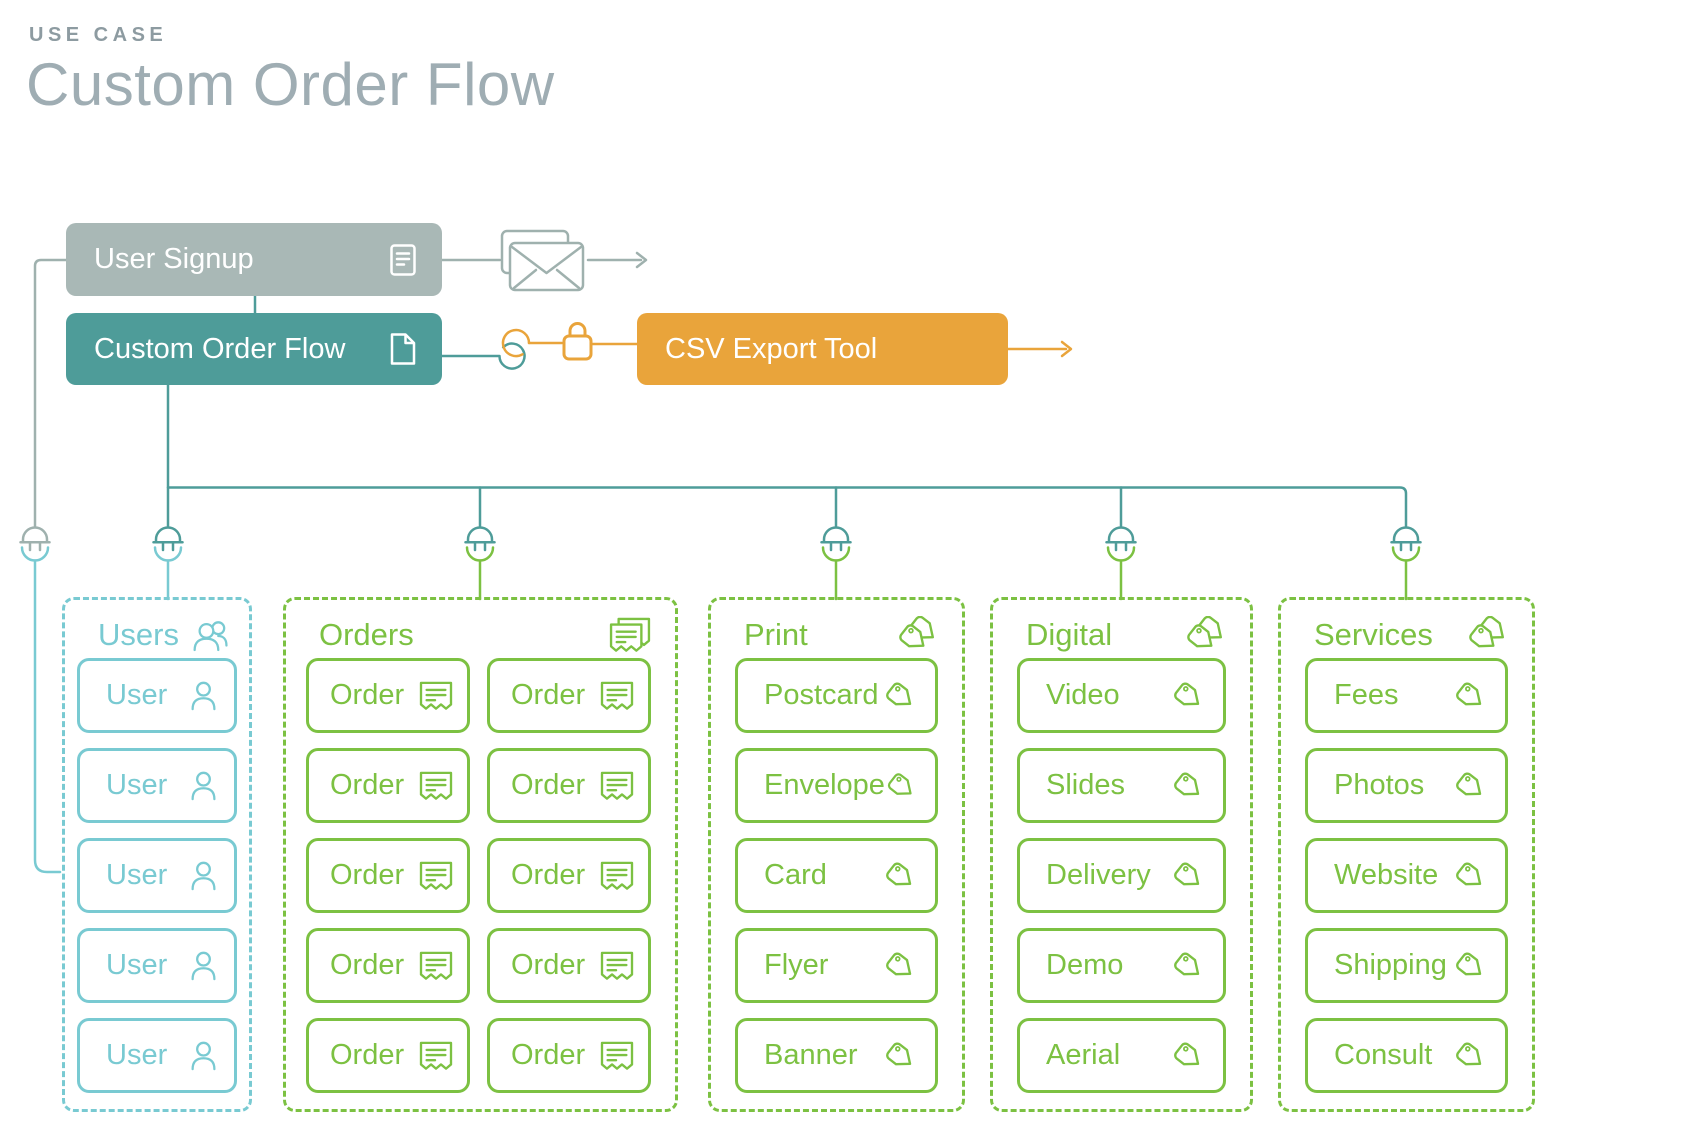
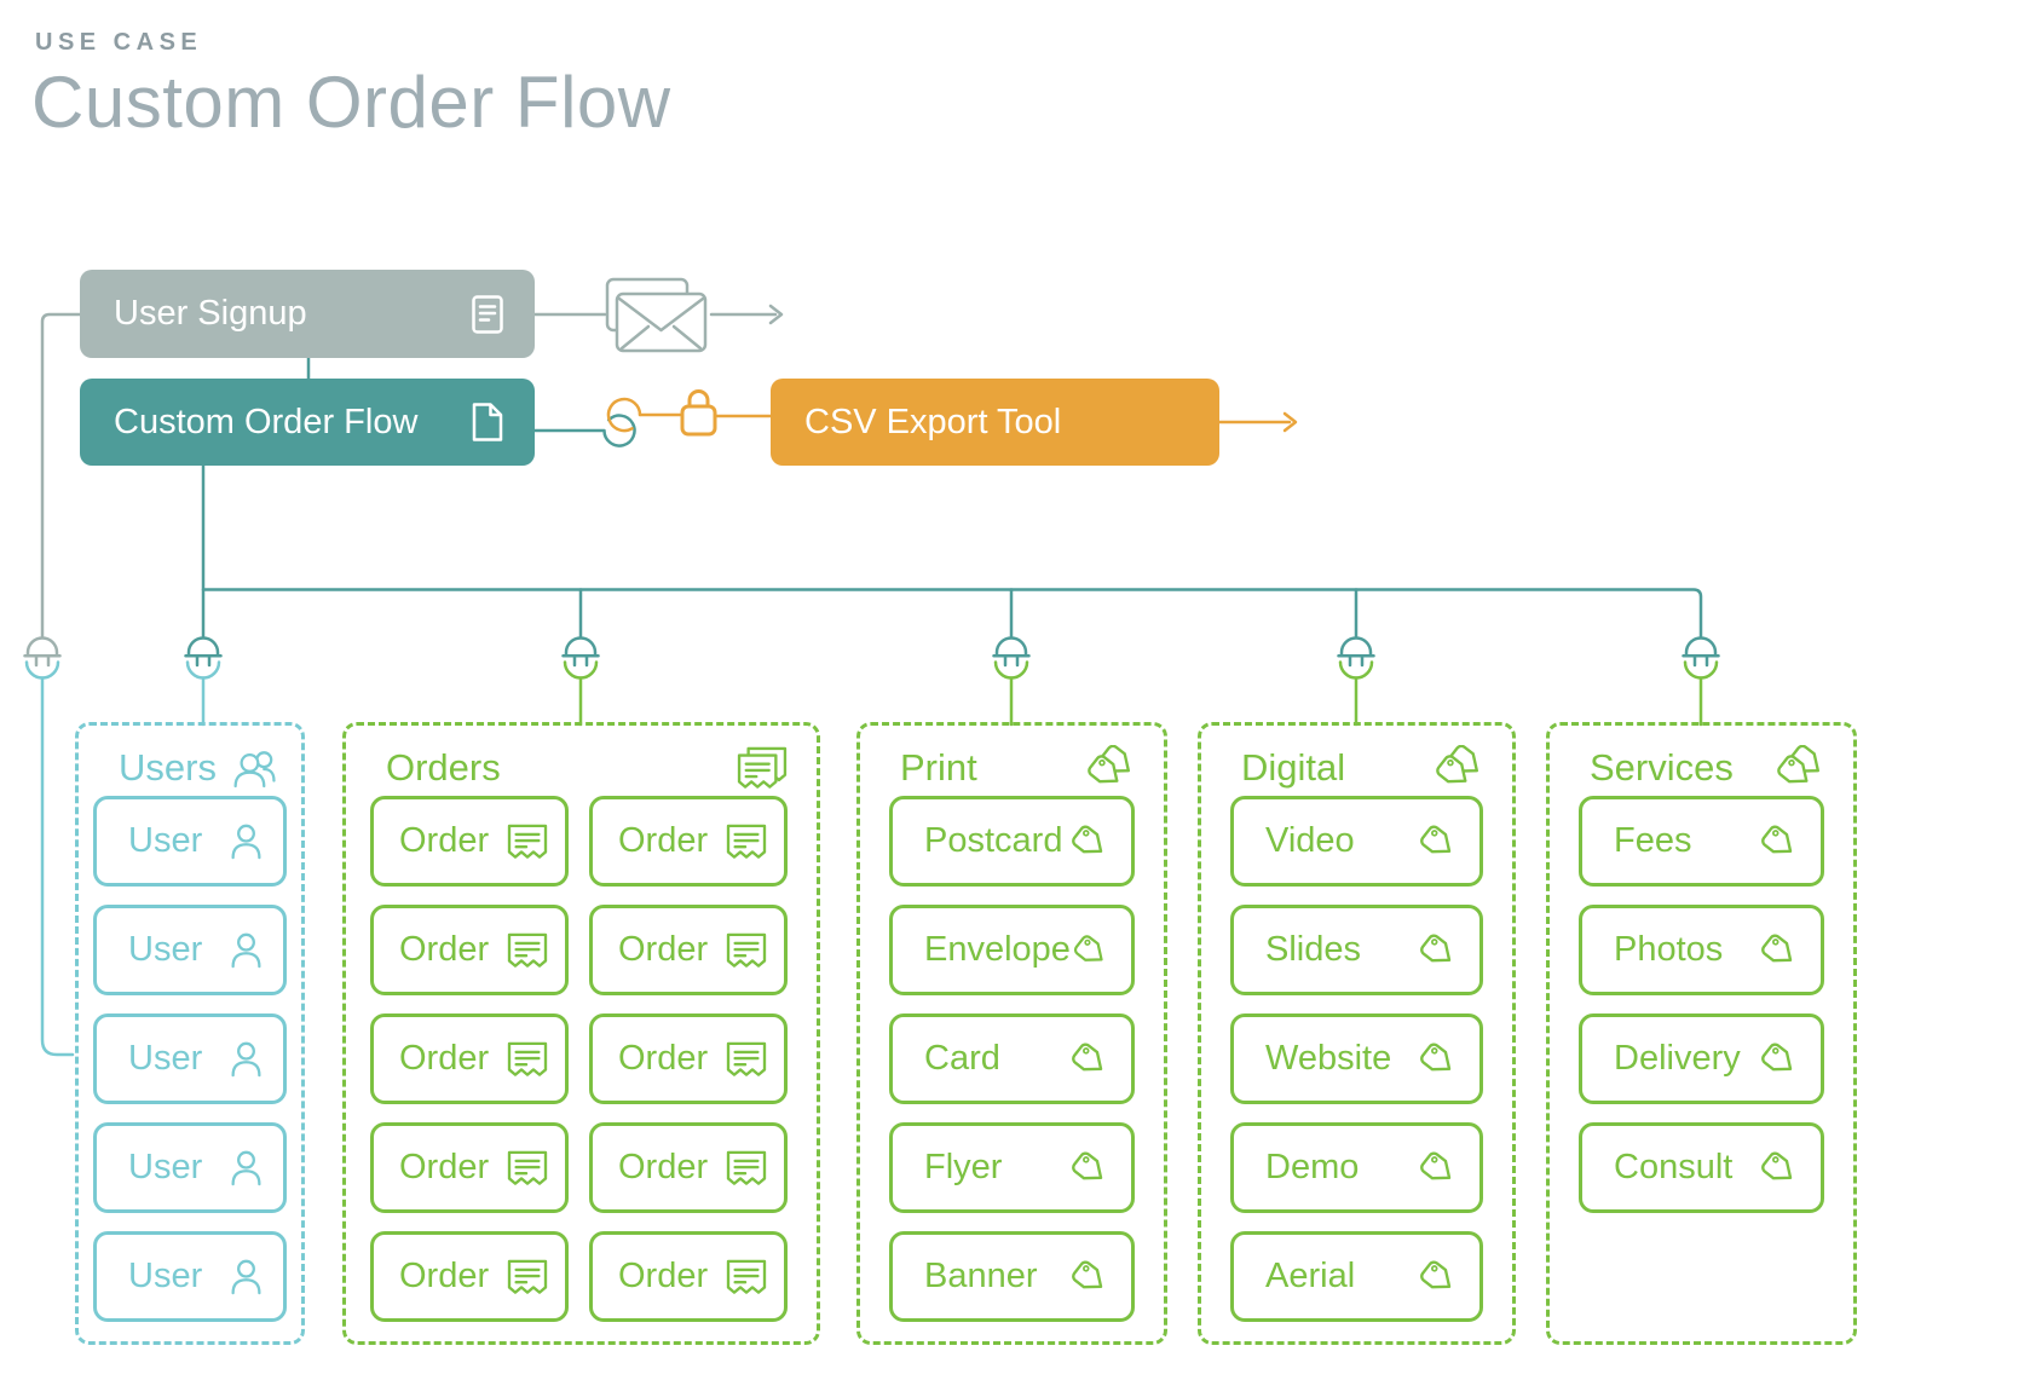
  USE CASE
  Custom Order Flow
  User Signup
  Custom Order Flow
  CSV Export Tool
  Users
  User
  User
  User
  User
  User
  Orders
  Order
  Order
  Order
  Order
  Order
  Order
  Order
  Order
  Order
  Order
  Print
  Postcard
  Envelope
  Card
  Flyer
  Banner
  Digital
  Video
  Slides
- Delivery
+ Website
  Demo
  Aerial
  Services
  Fees
  Photos
- Website
+ Delivery
- Shipping
  Consult
